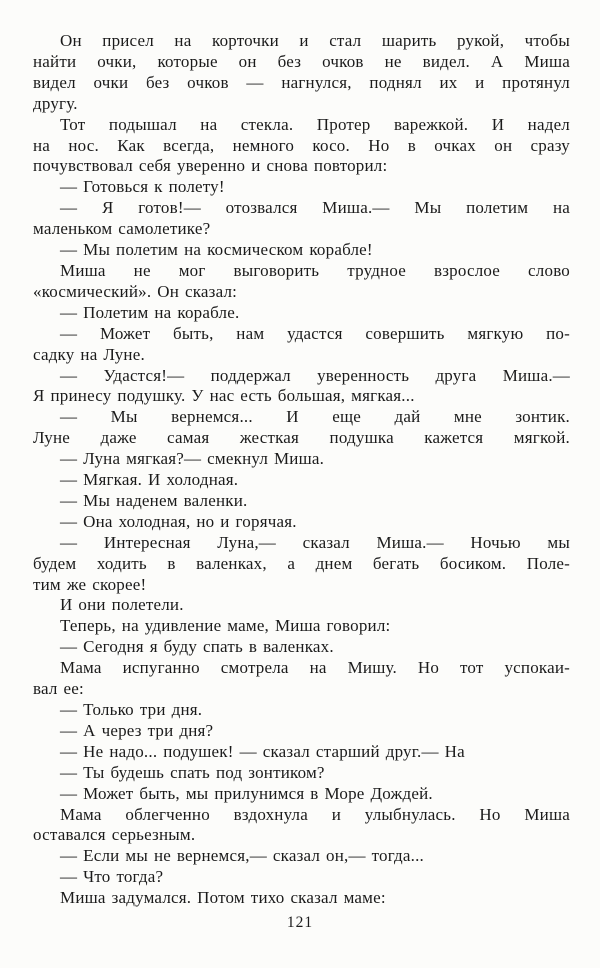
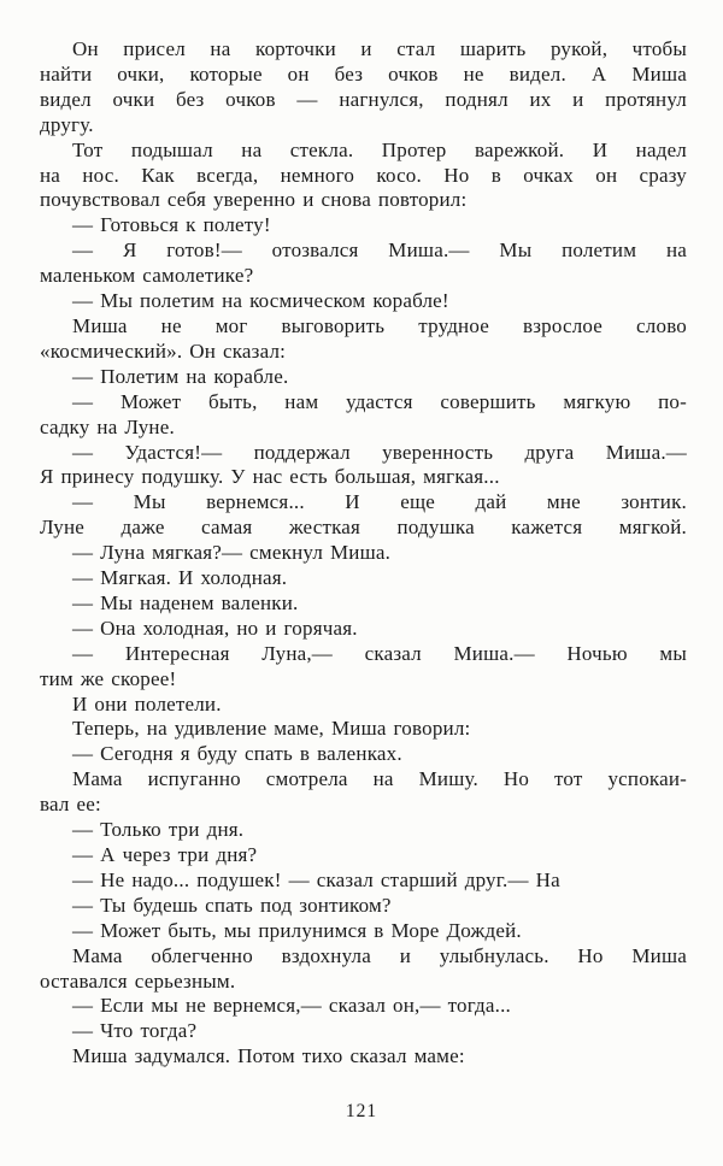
  Он присел на корточки и стал шарить рукой, чтобы
  найти очки, которые он без очков не видел. А Миша
  видел очки без очков — нагнулся, поднял их и протянул
  другу.
  Тот подышал на стекла. Протер варежкой. И надел
  на нос. Как всегда, немного косо. Но в очках он сразу
  почувствовал себя уверенно и снова повторил:
  — Готовься к полету!
  — Я готов!— отозвался Миша.— Мы полетим на
  маленьком самолетике?
  — Мы полетим на космическом корабле!
  Миша не мог выговорить трудное взрослое слово
  «космический». Он сказал:
  — Полетим на корабле.
  — Может быть, нам удастся совершить мягкую по-
  садку на Луне.
  — Удастся!— поддержал уверенность друга Миша.—
  Я принесу подушку. У нас есть большая, мягкая...
  — Мы вернемся... И еще дай мне зонтик.
  Луне даже самая жесткая подушка кажется мягкой.
  — Луна мягкая?— смекнул Миша.
  — Мягкая. И холодная.
  — Мы наденем валенки.
  — Она холодная, но и горячая.
  — Интересная Луна,— сказал Миша.— Ночью мы
- будем ходить в валенках, а днем бегать босиком. Поле-
  тим же скорее!
  И они полетели.
  Теперь, на удивление маме, Миша говорил:
  — Сегодня я буду спать в валенках.
  Мама испуганно смотрела на Мишу. Но тот успокаи-
  вал ее:
  — Только три дня.
  — А через три дня?
  — Не надо... подушек! — сказал старший друг.— На
  — Ты будешь спать под зонтиком?
  — Может быть, мы прилунимся в Море Дождей.
  Мама облегченно вздохнула и улыбнулась. Но Миша
  оставался серьезным.
  — Если мы не вернемся,— сказал он,— тогда...
  — Что тогда?
  Миша задумался. Потом тихо сказал маме:
  121
